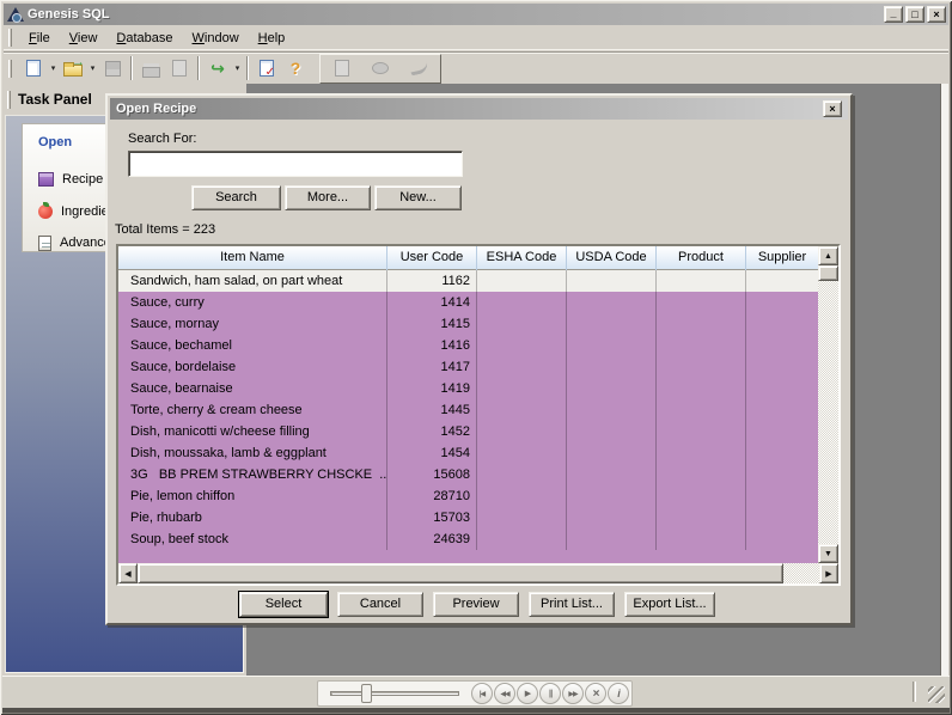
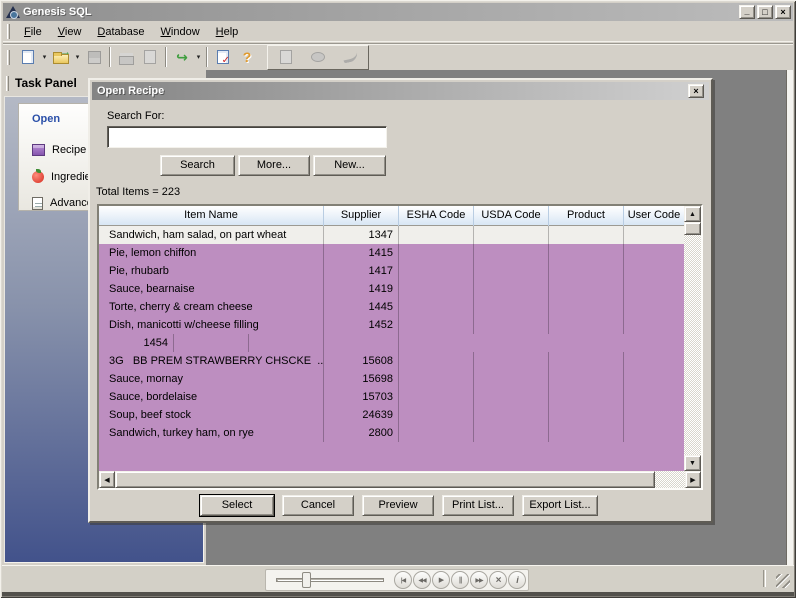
  Genesis SQL
  _
  □
  ×
  File
  View
  Database
  Window
  Help
  →
  ↪
  ✓
  ?
  Task Panel
  Open
  Recipe
  Ingredi
  Advanc
  Open Recipe
  ×
  Search For:
  Search
  More...
  New...
  Total Items = 223
  Item Name
- User Code
+ Supplier
  ESHA Code
  USDA Code
  Product
- Supplier
+ User Code
  Sandwich, ham salad, on part wheat
- 1162
+ 1347
- Sauce, curry
- 1414
- Sauce, mornay
+ Pie, lemon chiffon
  1415
- Sauce, bechamel
- 1416
- Sauce, bordelaise
+ Pie, rhubarb
  1417
  Sauce, bearnaise
  1419
  Torte, cherry & cream cheese
  1445
  Dish, manicotti w/cheese filling
  1452
- Dish, moussaka, lamb & eggplant
  1454
  3G BB PREM STRAWBERRY CHSCKE ..
  15608
- Pie, lemon chiffon
+ Sauce, mornay
- 28710
+ 15698
- Pie, rhubarb
+ Sauce, bordelaise
  15703
  Soup, beef stock
  24639
+ Sandwich, turkey ham, on rye
+ 2800
  Select
  Cancel
  Preview
  Print List...
  Export List...
  ×
  i
